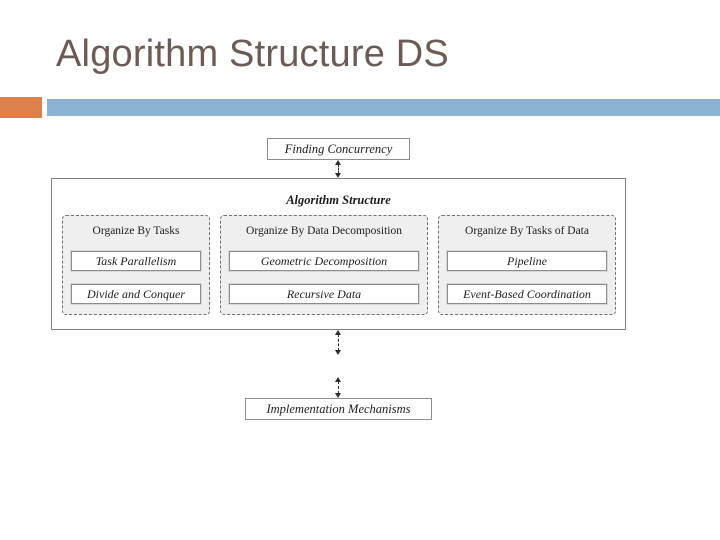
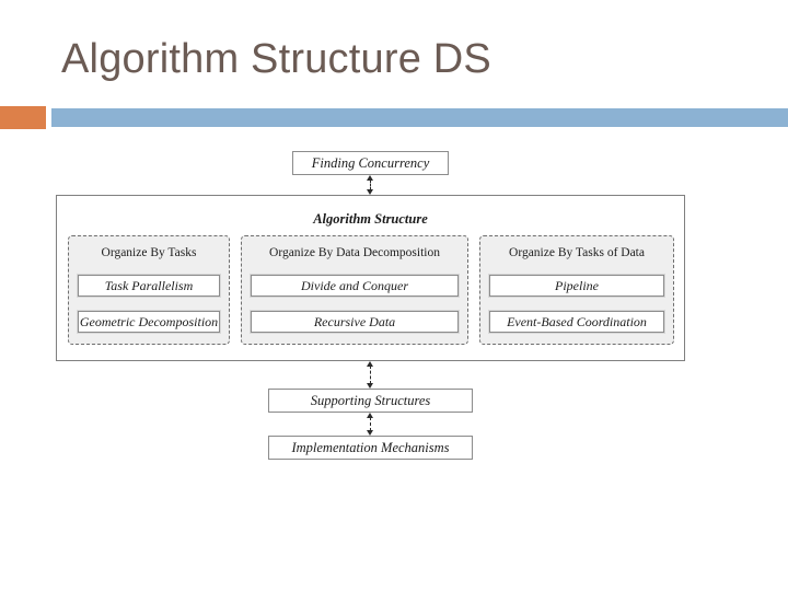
  Algorithm Structure DS
  Finding Concurrency
  Algorithm Structure
  Organize By Tasks
  Task Parallelism
- Divide and Conquer
+ Geometric Decomposition
  Organize By Data Decomposition
- Geometric Decomposition
+ Divide and Conquer
  Recursive Data
  Organize By Tasks of Data
  Pipeline
  Event-Based Coordination
+ Supporting Structures
  Implementation Mechanisms
